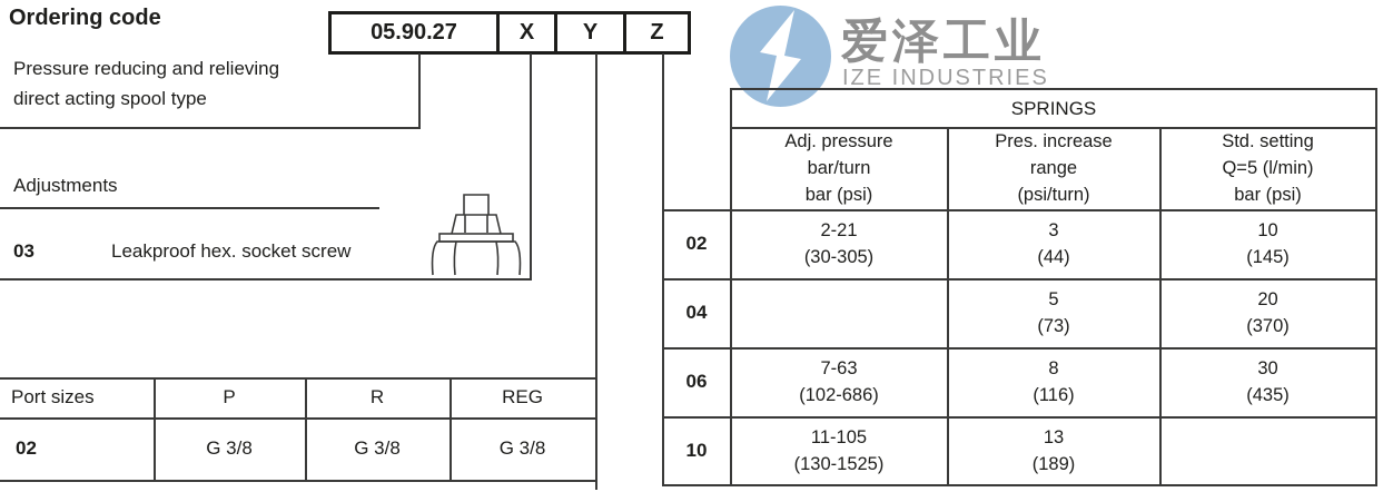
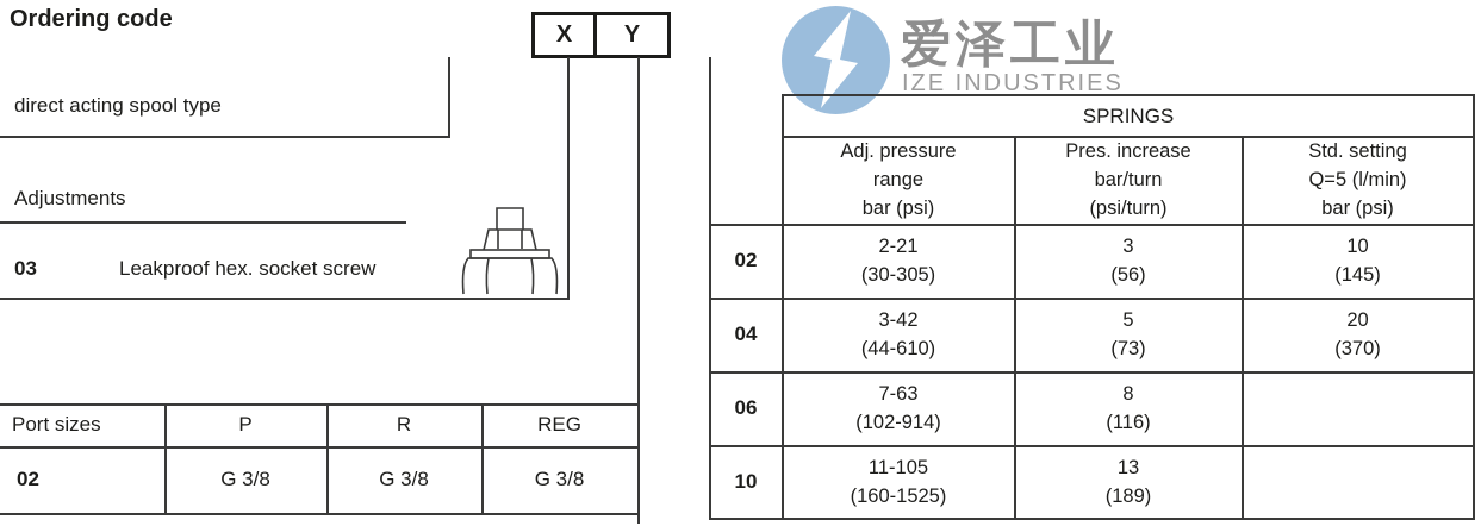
  爱泽工业
  IZE INDUSTRIES
  Ordering code
- 05.90.27
  X
  Y
- Z
- Pressure reducing and relieving
  direct acting spool type
  Adjustments
  03
  Leakproof hex. socket screw
  Port sizes
  P
  R
  REG
  02
  G 3/8
  G 3/8
  G 3/8
  SPRINGS
  Adj. pressure
- bar/turn
+ range
  bar (psi)
  Pres. increase
- range
+ bar/turn
  (psi/turn)
  Std. setting
  Q=5 (l/min)
  bar (psi)
  02
  2-21
  (30-305)
  3
- (44)
+ (56)
  10
  (145)
  04
+ 3-42
+ (44-610)
  5
  (73)
  20
  (370)
  06
  7-63
- (102-686)
+ (102-914)
  8
  (116)
- 30
- (435)
  10
  11-105
- (130-1525)
+ (160-1525)
  13
  (189)
